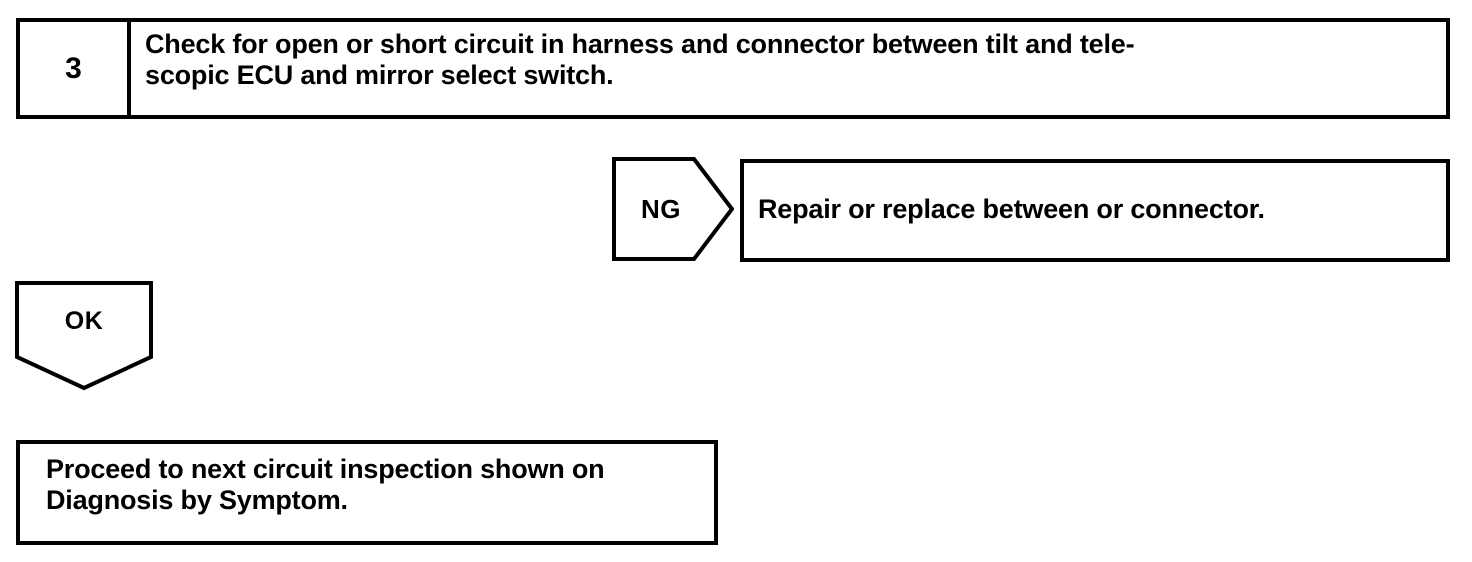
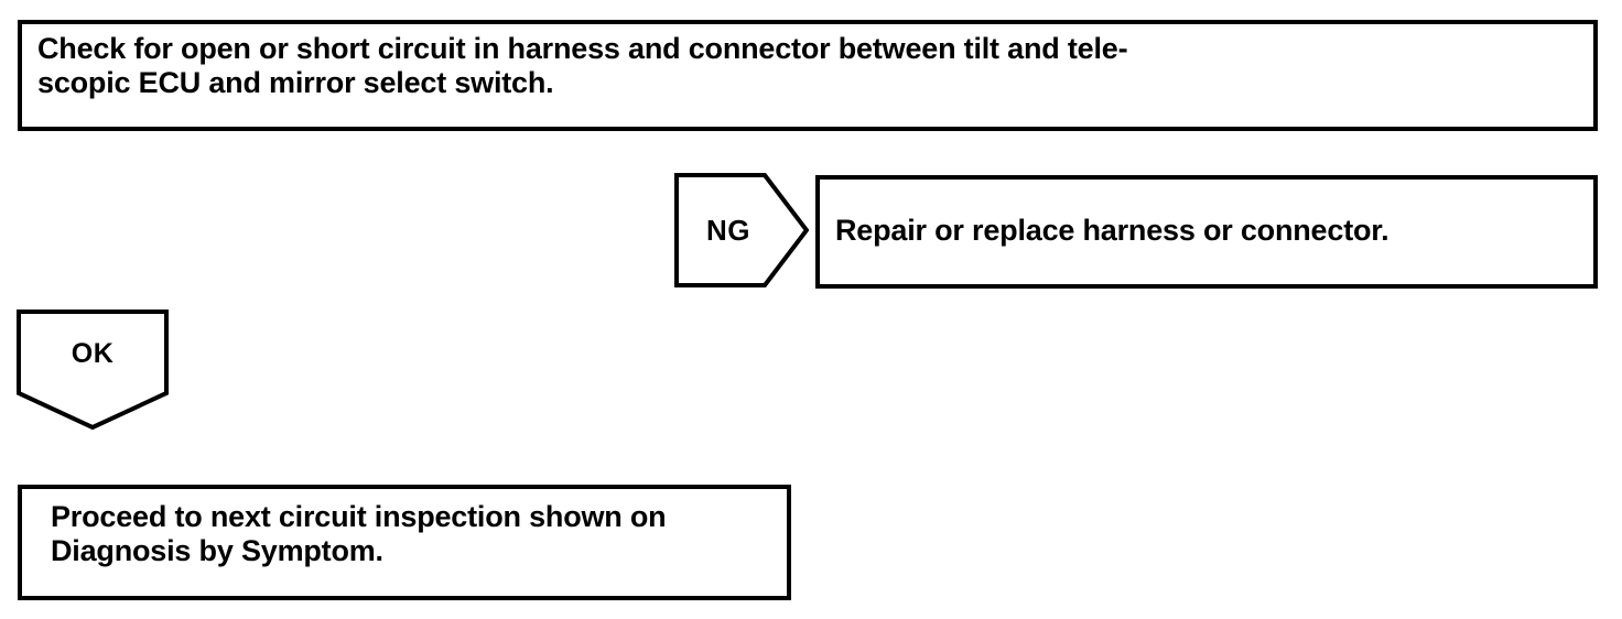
- 3
  Check for open or short circuit in harness and connector between tilt and tele-
  scopic ECU and mirror select switch.
  NG
- Repair or replace between or connector.
+ Repair or replace harness or connector.
  OK
  Proceed to next circuit inspection shown on
  Diagnosis by Symptom.
